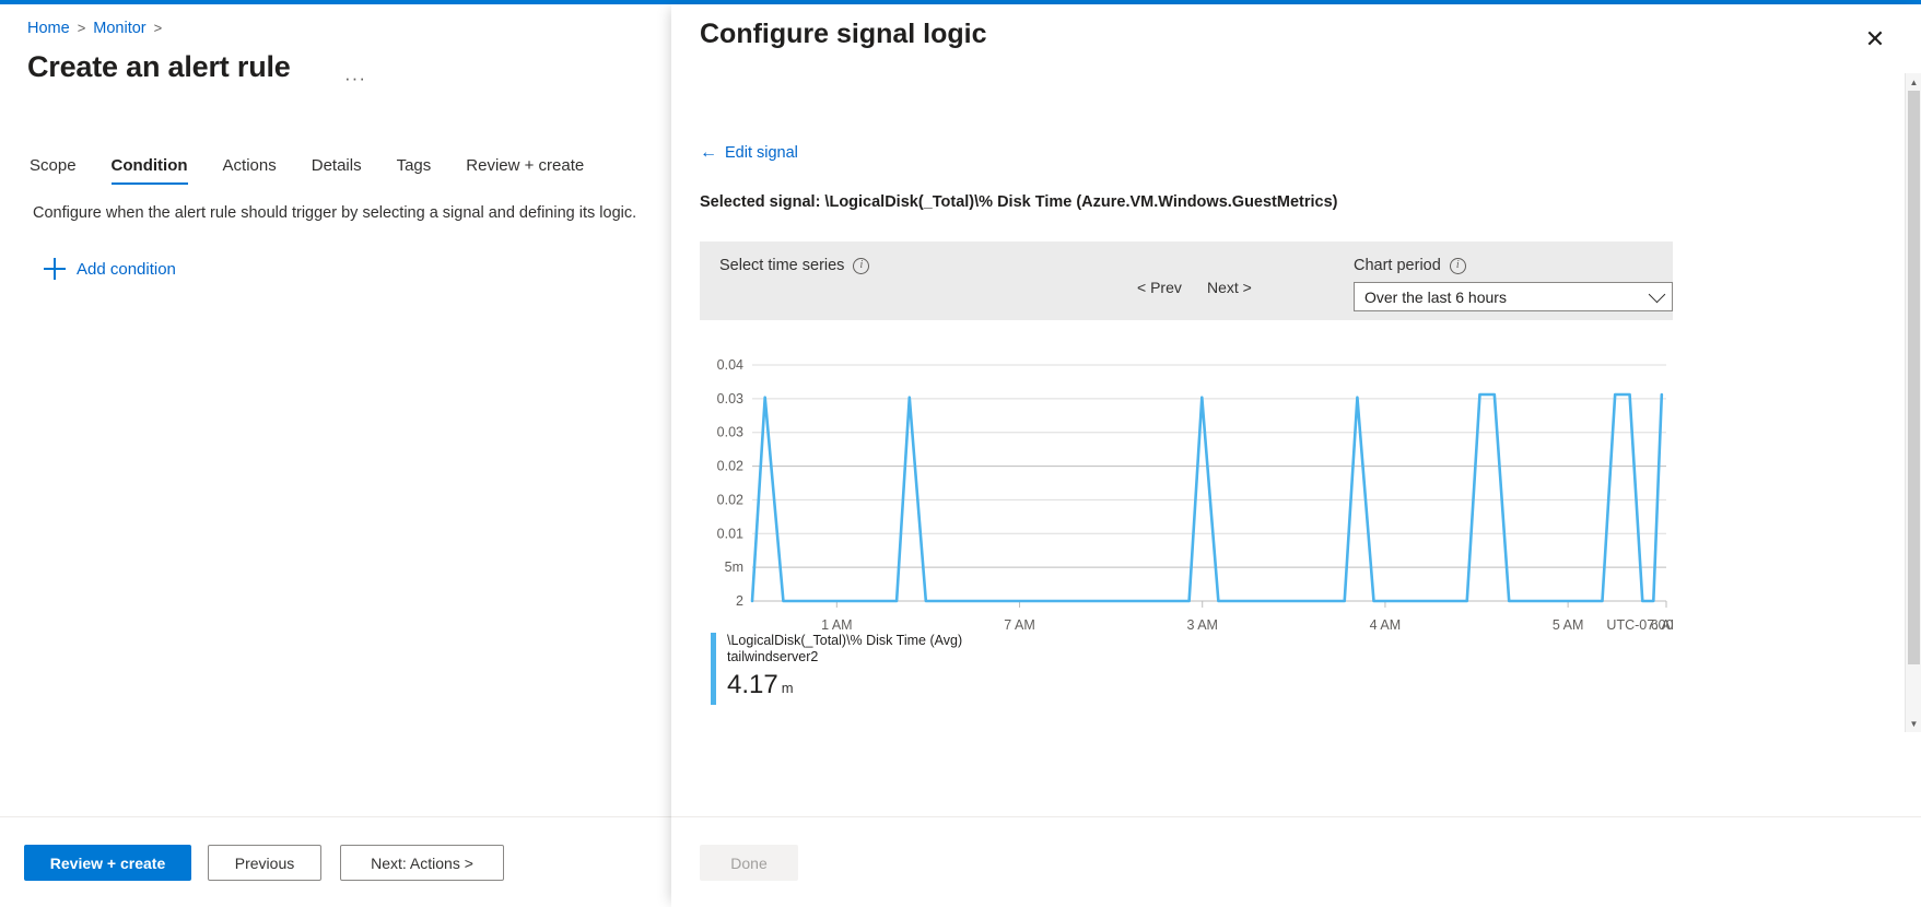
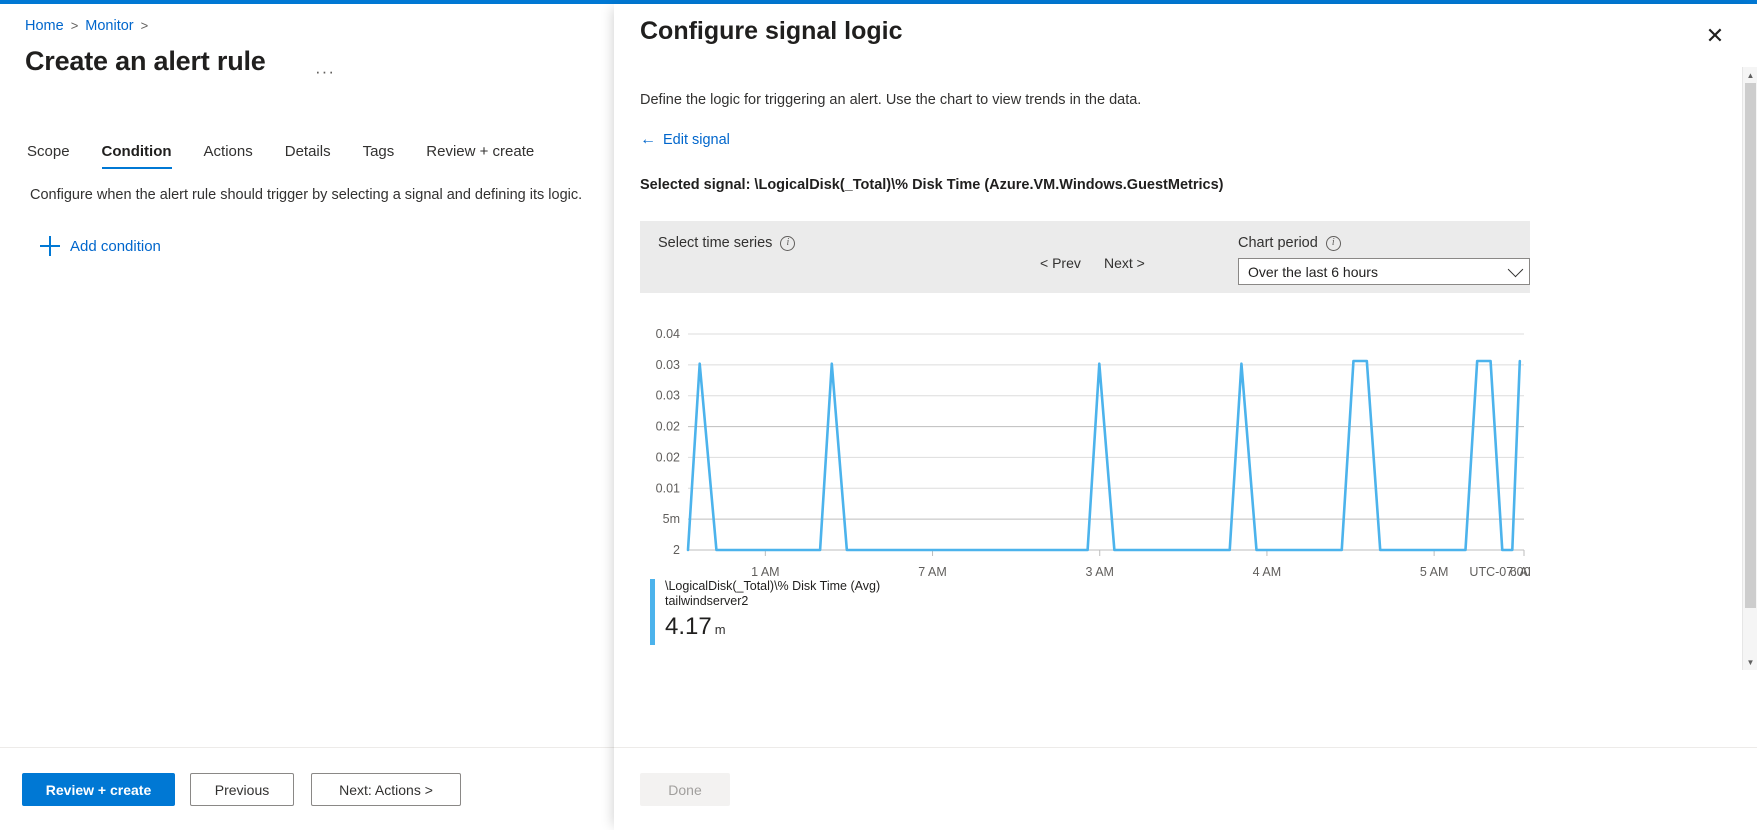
  Home > Monitor >
  Create an alert rule
  ···
  Scope
  Condition
  Actions
  Details
  Tags
  Review + create
  Configure when the alert rule should trigger by selecting a signal and defining its logic.
  Add condition
  Review + create
  Previous
  Next: Actions >
  Configure signal logic
  ✕
+ Define the logic for triggering an alert. Use the chart to view trends in the data.
  ←
  Edit signal
  Selected signal: \LogicalDisk(_Total)\% Disk Time (Azure.VM.Windows.GuestMetrics)
  Select time series
  i
  < Prev
  Next >
  Chart period
  i
  Over the last 6 hours
  0.04
  0.03
  0.03
  0.02
  0.02
  0.01
  5m
  2
  1 AM
  7 AM
  3 AM
  4 AM
  5 AM
  UTC-07:00
  \LogicalDisk(_Total)\% Disk Time (Avg)
  tailwindserver2
  4.17 m
  ▲
  ▼
  Done
